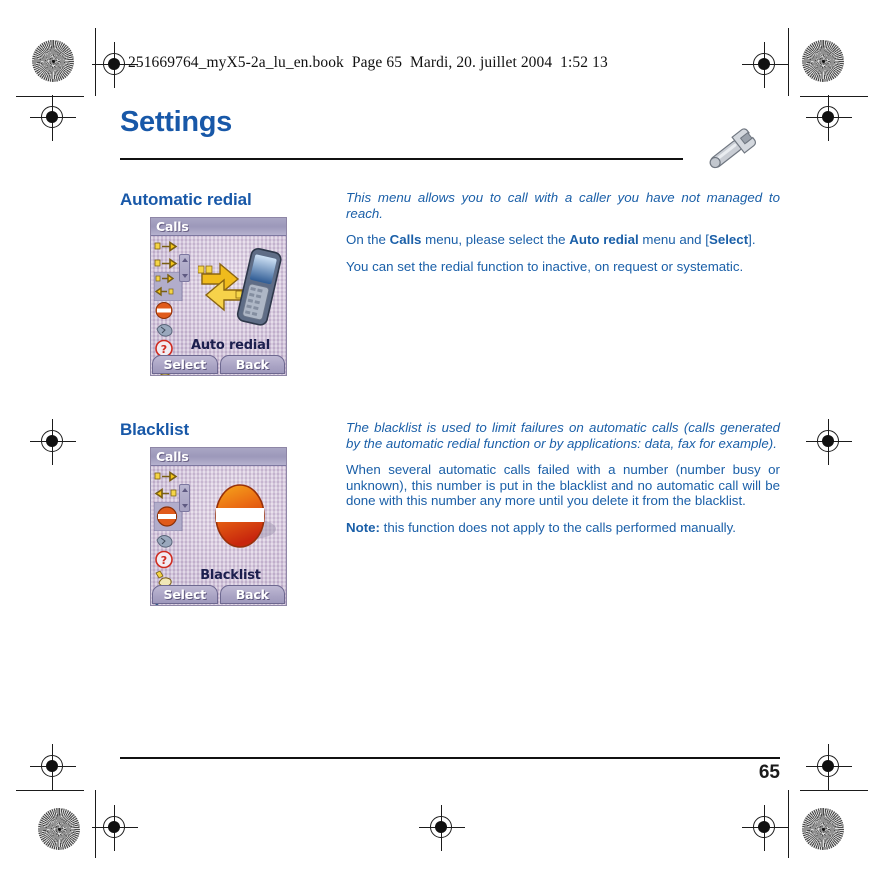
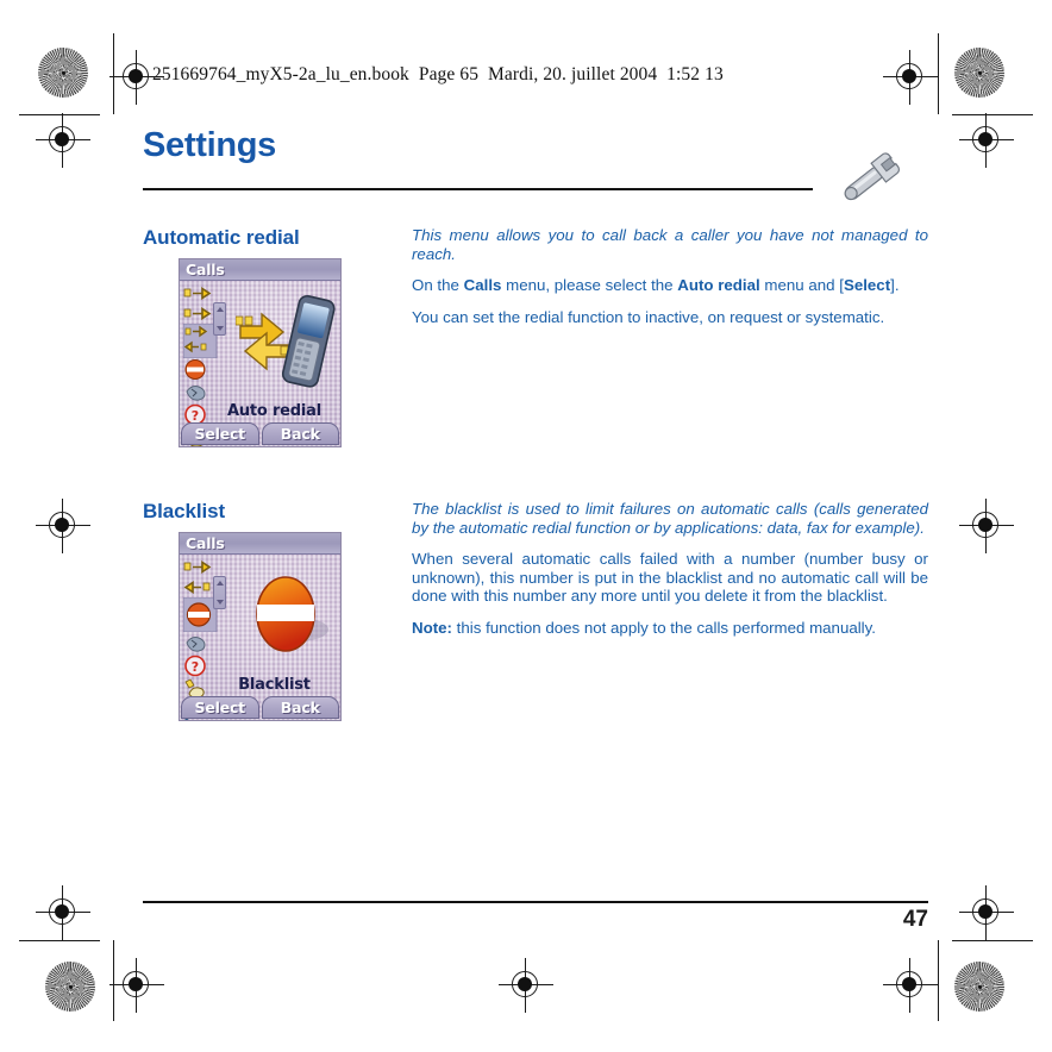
  251669764_myX5-2a_lu_en.book Page 65 Mardi, 20. juillet 2004 1:52 13
  Settings
  Automatic redial
  Calls
  ?
  Auto redial
  Select
  Back
- This menu allows you to call with a caller you have not managed to reach.
+ This menu allows you to call back a caller you have not managed to reach.
  On the Calls menu, please select the Auto redial menu and [Select].
  You can set the redial function to inactive, on request or systematic.
  Blacklist
  Calls
  ?
  Blacklist
  Select
  Back
  The blacklist is used to limit failures on automatic calls (calls generated by the automatic redial function or by applications: data, fax for example).
  When several automatic calls failed with a number (number busy or unknown), this number is put in the blacklist and no automatic call will be done with this number any more until you delete it from the blacklist.
  Note: this function does not apply to the calls performed manually.
- 65
+ 47
